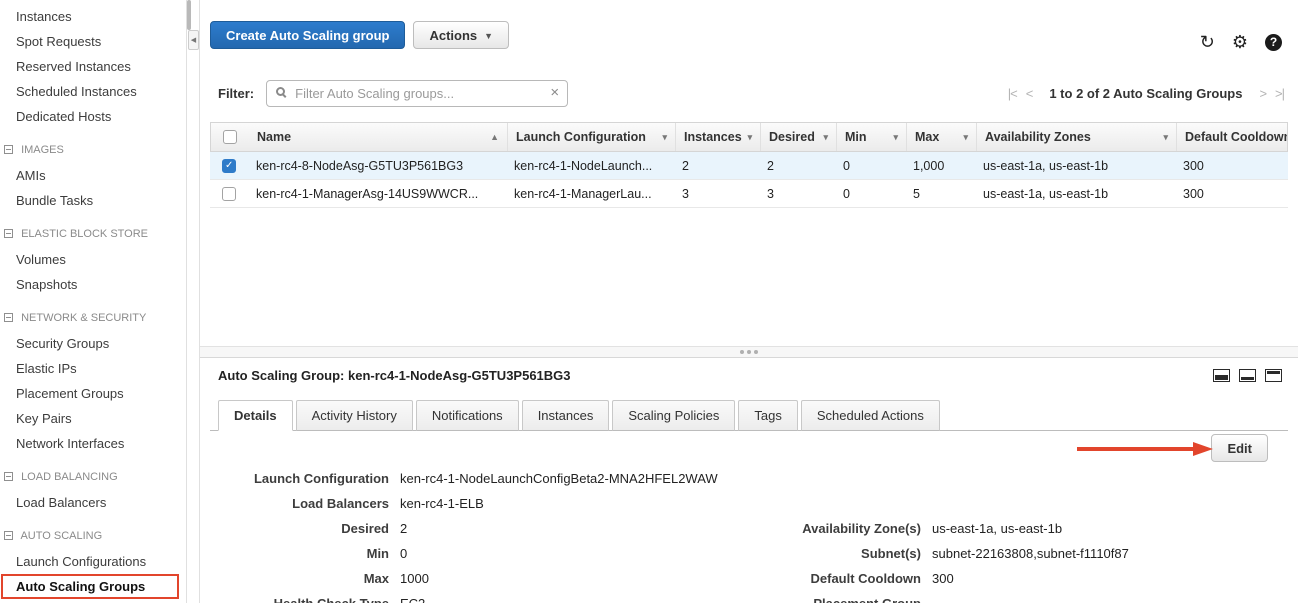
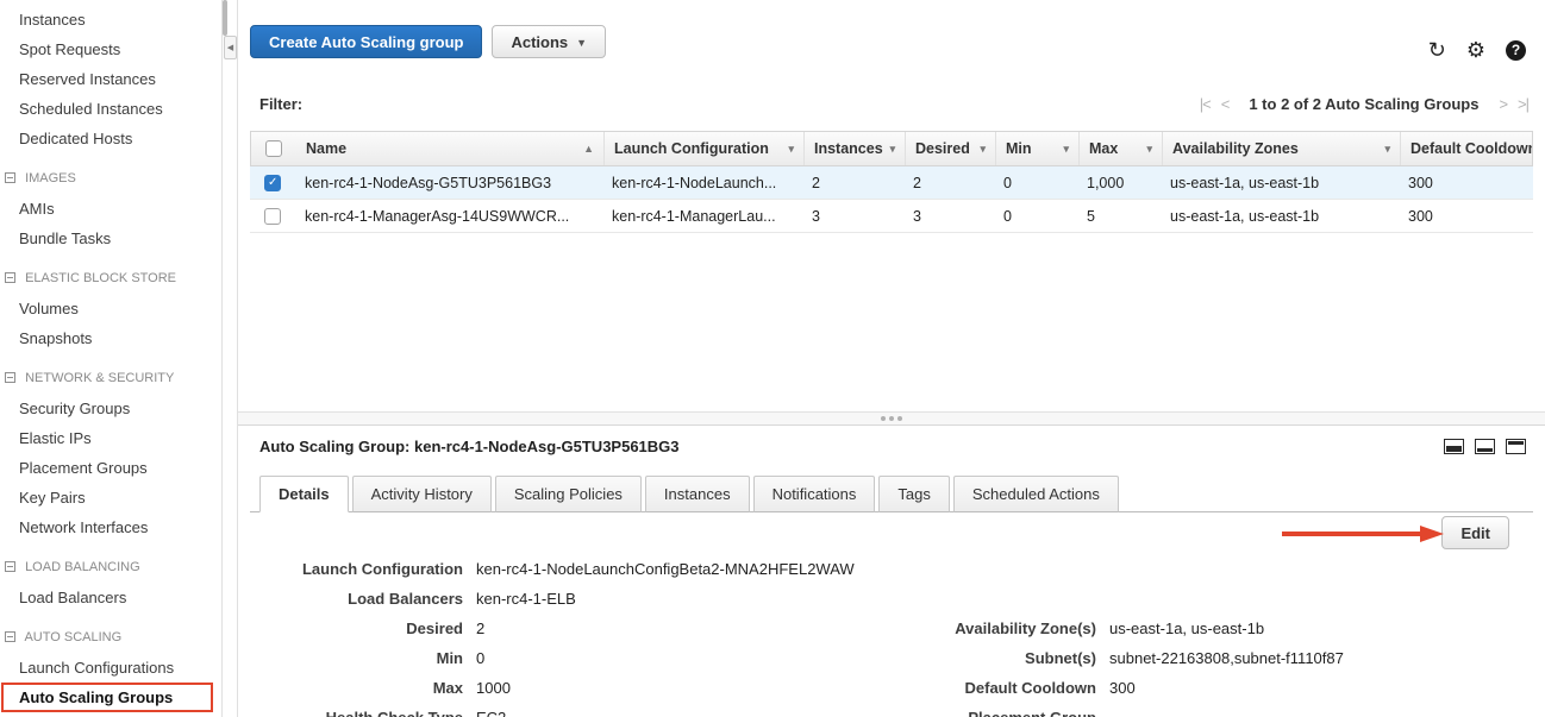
  Instances
  Spot Requests
  Reserved Instances
  Scheduled Instances
  Dedicated Hosts
  IMAGES
  AMIs
  Bundle Tasks
  ELASTIC BLOCK STORE
  Volumes
  Snapshots
  NETWORK & SECURITY
  Security Groups
  Elastic IPs
  Placement Groups
  Key Pairs
  Network Interfaces
  LOAD BALANCING
  Load Balancers
  AUTO SCALING
  Launch Configurations
  Auto Scaling Groups
  Create Auto Scaling group
  Actions ▼
  ↻
  ⚙
  ?
  Filter:
- Filter Auto Scaling groups...
- ×
  |<
  <
  1 to 2 of 2 Auto Scaling Groups
  >
  >|
  Name
  ▲
  Launch Configuration
  ▾
  Instances
  ▾
  Desired
  ▾
  Min
  ▾
  Max
  ▾
  Availability Zones
  ▾
  Default Cooldow
- ken-rc4-8-NodeAsg-G5TU3P561BG3
+ ken-rc4-1-NodeAsg-G5TU3P561BG3
  ken-rc4-1-NodeLaunch...
  2
  2
  0
  1,000
  us-east-1a, us-east-1b
  300
  ken-rc4-1-ManagerAsg-14US9WWCR...
  ken-rc4-1-ManagerLau...
  3
  3
  0
  5
  us-east-1a, us-east-1b
  300
  Auto Scaling Group: ken-rc4-1-NodeAsg-G5TU3P561BG3
  Details
  Activity History
- Notifications
+ Scaling Policies
  Instances
- Scaling Policies
+ Notifications
  Tags
  Scheduled Actions
  Edit
  Launch Configuration
  ken-rc4-1-NodeLaunchConfigBeta2-MNA2HFEL2WAW
  Load Balancers
  ken-rc4-1-ELB
  Desired
  2
  Min
  0
  Max
  1000
  Availability Zone(s)
  us-east-1a, us-east-1b
  Subnet(s)
  subnet-22163808,subnet-f1110f87
  Default Cooldown
  300
